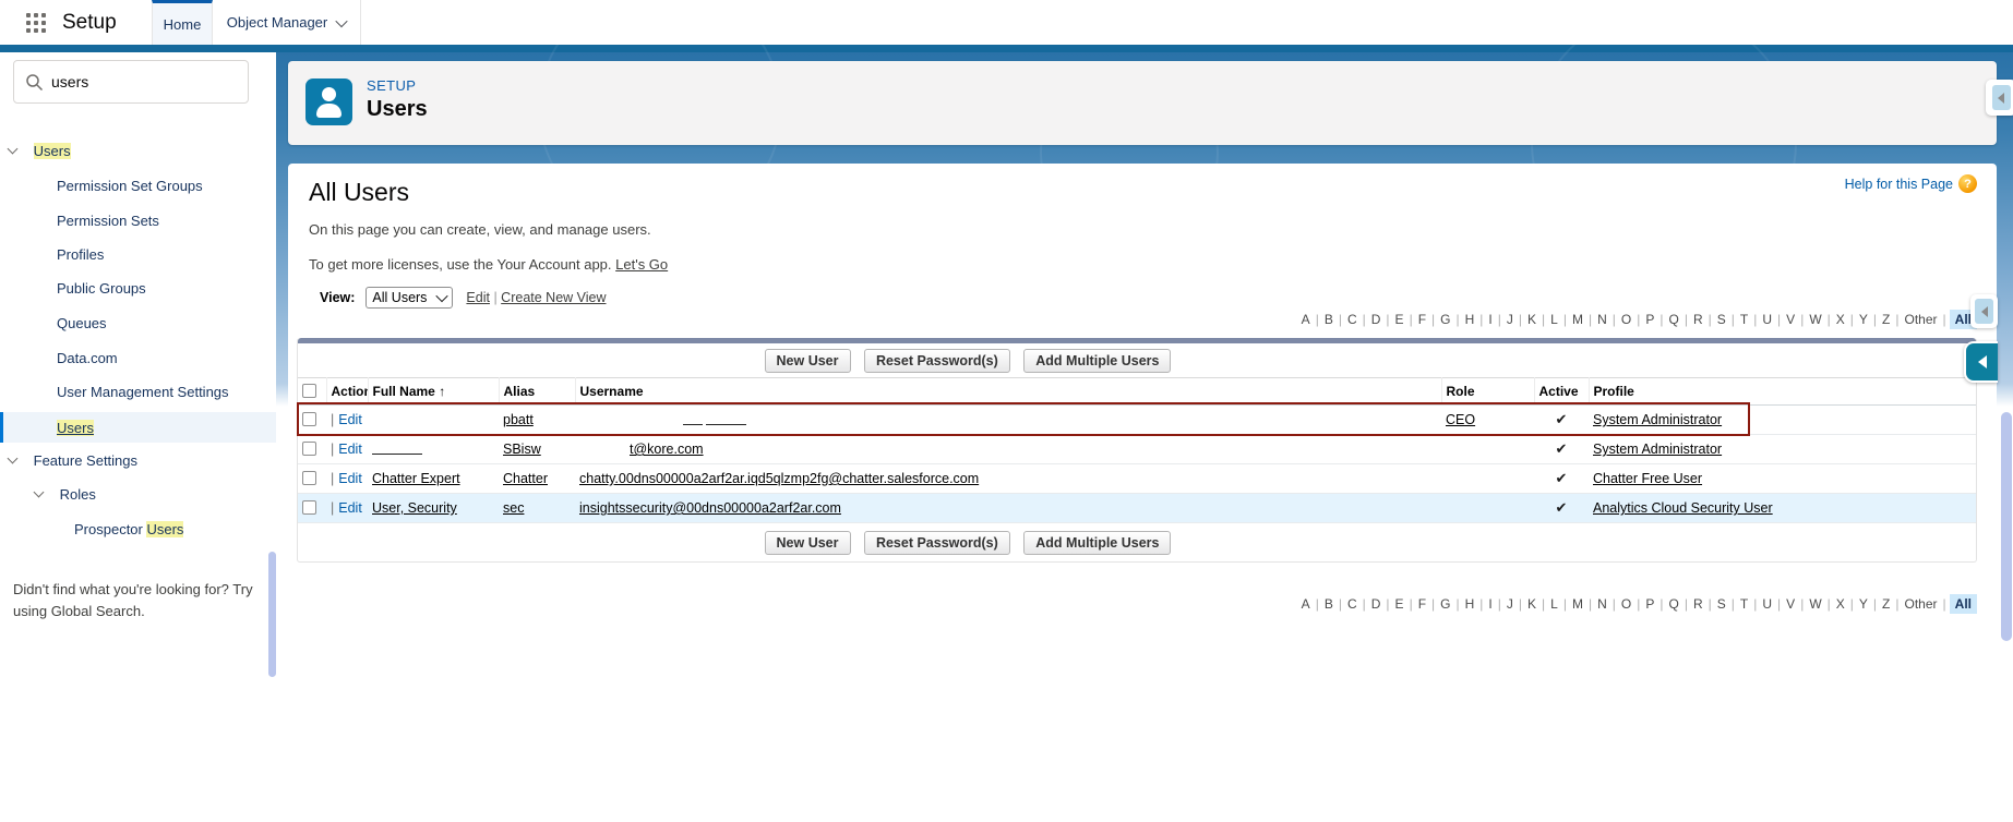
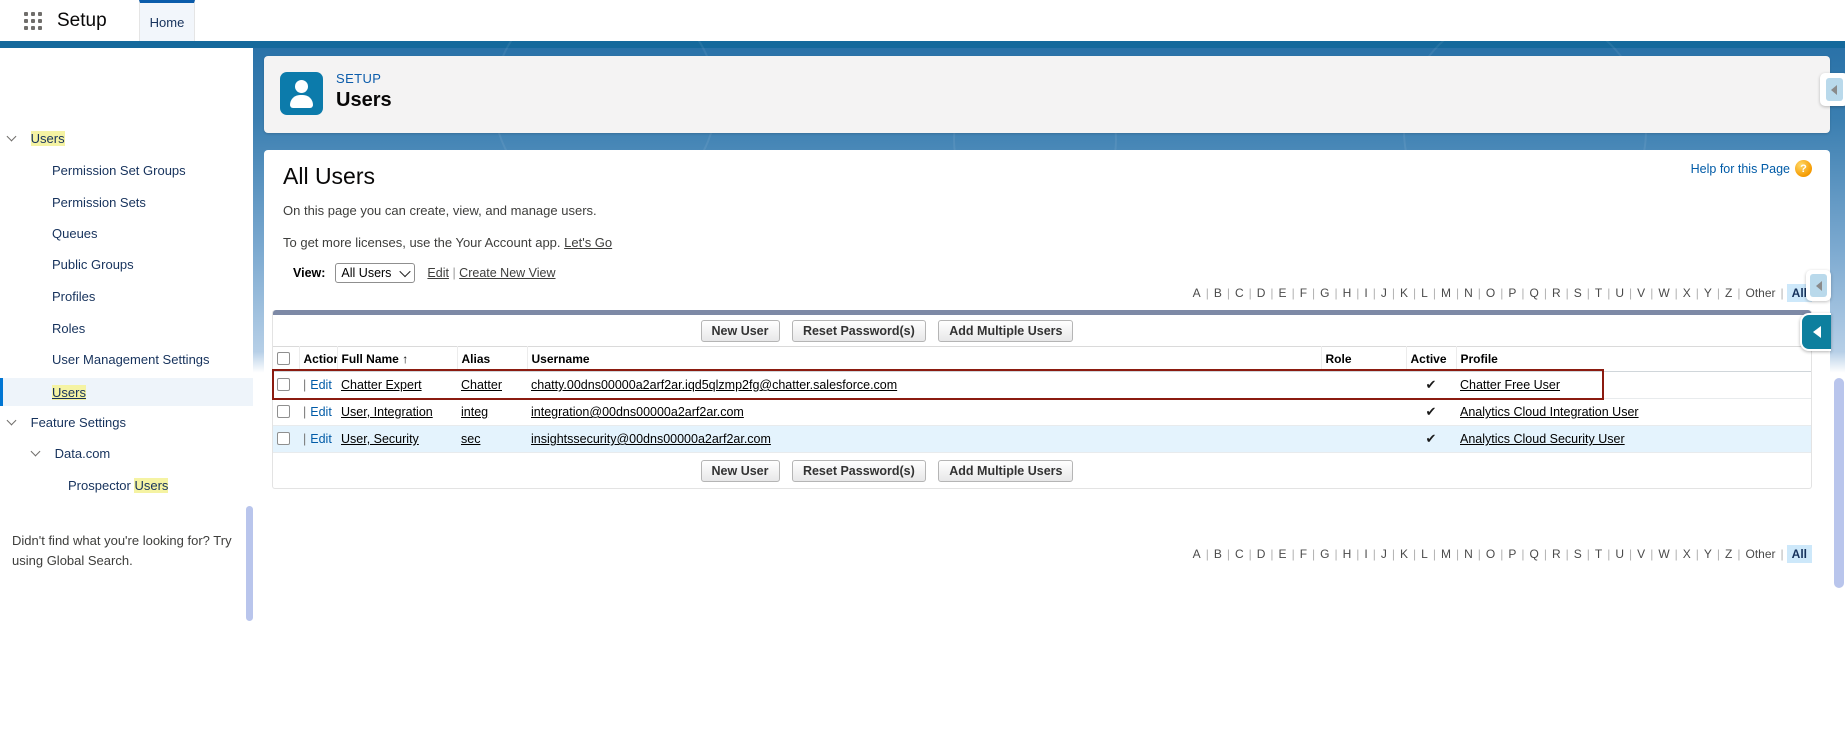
  Setup
  Home
- Object Manager
- users
  Users
  Permission Set Groups
  Permission Sets
- Profiles
+ Queues
  Public Groups
- Queues
+ Profiles
- Data.com
+ Roles
  User Management Settings
  Users
  Feature Settings
- Roles
+ Data.com
  Prospector Users
  Didn't find what you're looking for? Try using Global Search.
  SETUP
  Users
  Help for this Page
  ?
  All Users
  On this page you can create, view, and manage users.
  To get more licenses, use the Your Account app. Let's Go
  View:
  All Users
  Edit | Create New View
  A | B | C | D | E | F | G | H | I | J | K | L | M | N | O | P | Q | R | S | T | U | V | W | X | Y | Z | Other | Al
  New User Reset Password(s) Add Multiple Users
  	Actio	Full Name ↑	Alias	Username	Role	Active	Profile
- 	| Edit		pbatt		CEO	✔	System Administrator
- 	| Edit		SBisw	t@kore.com		✔	System Administrator
  	| Edit	Chatter Expert	Chatter	chatty.00dns00000a2arf2ar.iqd5qlzmp2fg@chatter.salesforce.com		✔	Chatter Free User
+ 	| Edit	User, Integration	integ	integration@00dns00000a2arf2ar.com		✔	Analytics Cloud Integration User
  	| Edit	User, Security	sec	insightssecurity@00dns00000a2arf2ar.com		✔	Analytics Cloud Security User
  New User Reset Password(s) Add Multiple Users
  A | B | C | D | E | F | G | H | I | J | K | L | M | N | O | P | Q | R | S | T | U | V | W | X | Y | Z | Other | All
